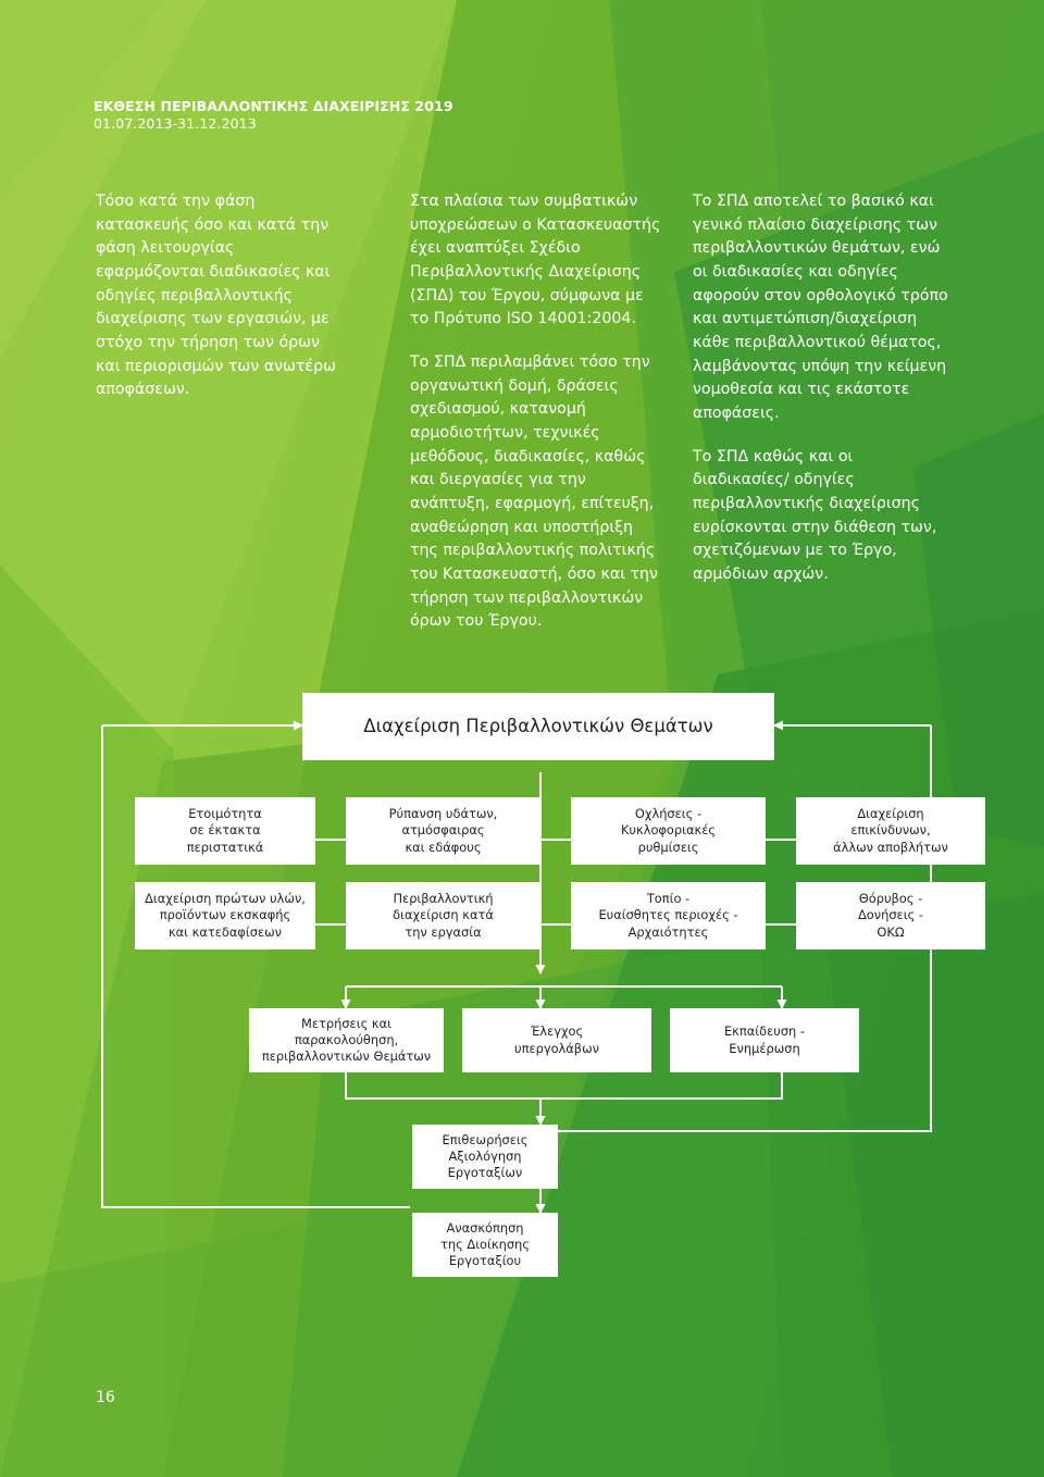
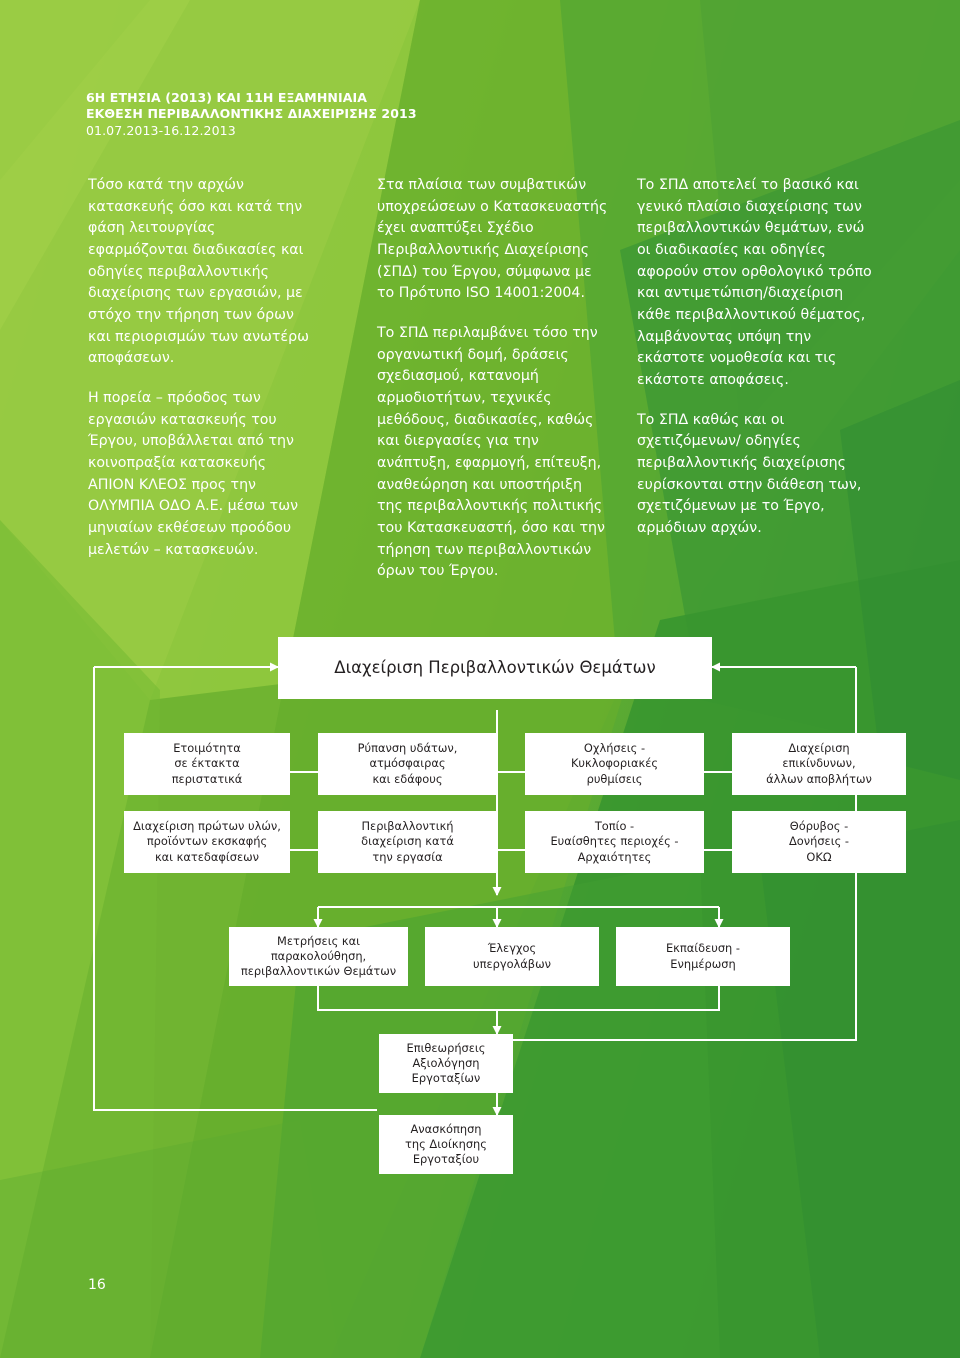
+ 6H ΕΤΗΣΙΑ (2013) ΚΑΙ 11Η ΕΞΑΜΗΝΙΑΙΑ
- ΕΚΘΕΣΗ ΠΕΡΙΒΑΛΛΟΝΤΙΚΗΣ ΔΙΑΧΕΙΡΙΣΗΣ 2019
+ ΕΚΘΕΣΗ ΠΕΡΙΒΑΛΛΟΝΤΙΚΗΣ ΔΙΑΧΕΙΡΙΣΗΣ 2013
- 01.07.2013-31.12.2013
+ 01.07.2013-16.12.2013
- Τόσο κατά την φάση κατασκευής όσο και κατά την φάση λειτουργίας εφαρμόζονται διαδικασίες και οδηγίες περιβαλλοντικής διαχείρισης των εργασιών, με στόχο την τήρηση των όρων και περιορισμών των ανωτέρω αποφάσεων.
+ Τόσο κατά την αρχών κατασκευής όσο και κατά την φάση λειτουργίας εφαρμόζονται διαδικασίες και οδηγίες περιβαλλοντικής διαχείρισης των εργασιών, με στόχο την τήρηση των όρων και περιορισμών των ανωτέρω αποφάσεων.
+ Η πορεία – πρόοδος των εργασιών κατασκευής του Έργου, υποβάλλεται από την κοινοπραξία κατασκευής ΑΠΙΟΝ ΚΛΕΟΣ προς την ΟΛΥΜΠΙΑ ΟΔΟ Α.Ε. μέσω των μηνιαίων εκθέσεων προόδου μελετών – κατασκευών.
  Στα πλαίσια των συμβατικών υποχρεώσεων ο Κατασκευαστής έχει αναπτύξει Σχέδιο Περιβαλλοντικής Διαχείρισης (ΣΠΔ) του Έργου, σύμφωνα με το Πρότυπο ISO 14001:2004.
  Το ΣΠΔ περιλαμβάνει τόσο την οργανωτική δομή, δράσεις σχεδιασμού, κατανομή αρμοδιοτήτων, τεχνικές μεθόδους, διαδικασίες, καθώς και διεργασίες για την ανάπτυξη, εφαρμογή, επίτευξη, αναθεώρηση και υποστήριξη της περιβαλλοντικής πολιτικής του Κατασκευαστή, όσο και την τήρηση των περιβαλλοντικών όρων του Έργου.
- Το ΣΠΔ αποτελεί το βασικό και γενικό πλαίσιο διαχείρισης των περιβαλλοντικών θεμάτων, ενώ οι διαδικασίες και οδηγίες αφορούν στον ορθολογικό τρόπο και αντιμετώπιση/διαχείριση κάθε περιβαλλοντικού θέματος, λαμβάνοντας υπόψη την κείμενη νομοθεσία και τις εκάστοτε αποφάσεις.
+ Το ΣΠΔ αποτελεί το βασικό και γενικό πλαίσιο διαχείρισης των περιβαλλοντικών θεμάτων, ενώ οι διαδικασίες και οδηγίες αφορούν στον ορθολογικό τρόπο και αντιμετώπιση/διαχείριση κάθε περιβαλλοντικού θέματος, λαμβάνοντας υπόψη την εκάστοτε νομοθεσία και τις εκάστοτε αποφάσεις.
- Το ΣΠΔ καθώς και οι διαδικασίες/ οδηγίες περιβαλλοντικής διαχείρισης ευρίσκονται στην διάθεση των, σχετιζόμενων με το Έργο, αρμόδιων αρχών.
+ Το ΣΠΔ καθώς και οι σχετιζόμενων/ οδηγίες περιβαλλοντικής διαχείρισης ευρίσκονται στην διάθεση των, σχετιζόμενων με το Έργο, αρμόδιων αρχών.
  Διαχείριση Περιβαλλοντικών Θεμάτων
  Ετοιμότητα
  σε έκτακτα
  περιστατικά
  Ρύπανση υδάτων,
  ατμόσφαιρας
  και εδάφους
  Οχλήσεις -
  Κυκλοφοριακές
  ρυθμίσεις
  Διαχείριση
  επικίνδυνων,
  άλλων αποβλήτων
  Διαχείριση πρώτων υλών,
  προϊόντων εκσκαφής
  και κατεδαφίσεων
  Περιβαλλοντική
  διαχείριση κατά
  την εργασία
  Τοπίο -
  Ευαίσθητες περιοχές -
  Αρχαιότητες
  Θόρυβος -
  Δονήσεις -
  ΟΚΩ
  Μετρήσεις και
  παρακολούθηση,
  περιβαλλοντικών Θεμάτων
  Έλεγχος
  υπεργολάβων
  Εκπαίδευση -
  Ενημέρωση
  Επιθεωρήσεις
  Αξιολόγηση
  Εργοταξίων
  Ανασκόπηση
  της Διοίκησης
  Εργοταξίου
  16
